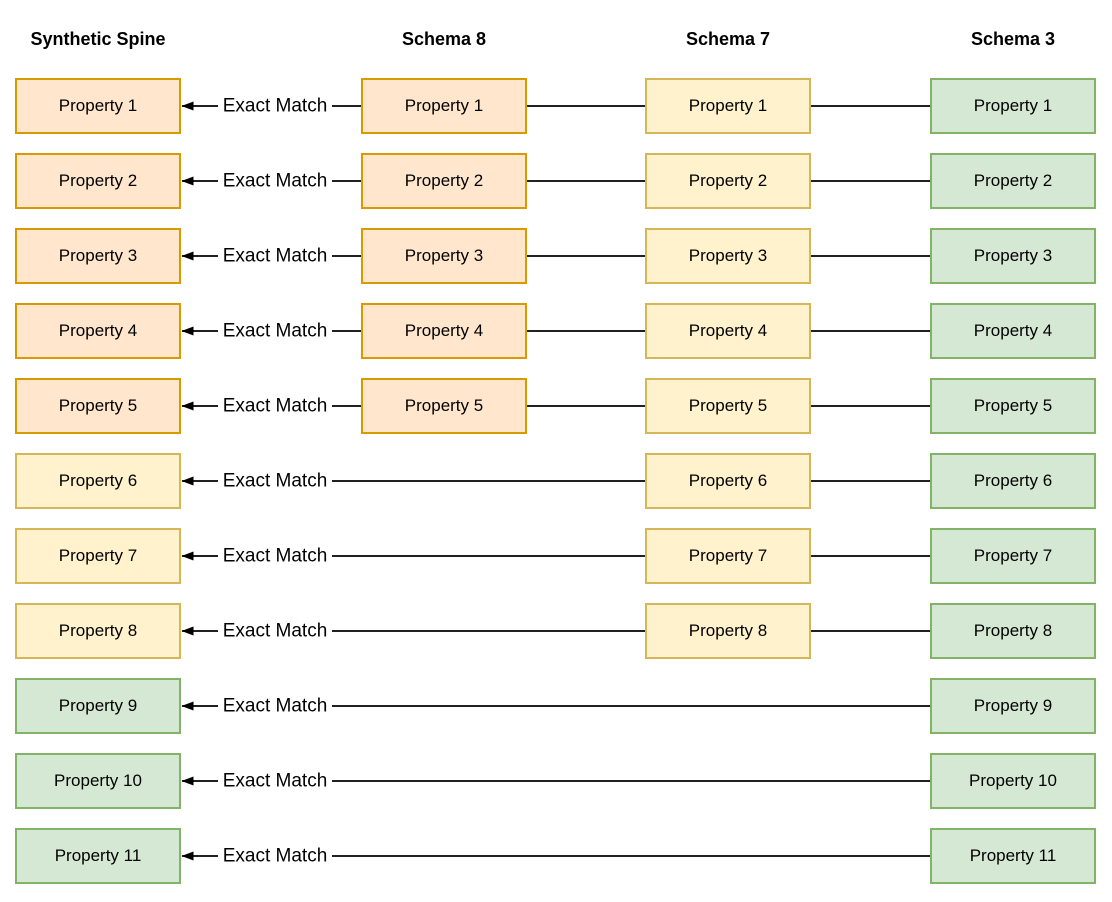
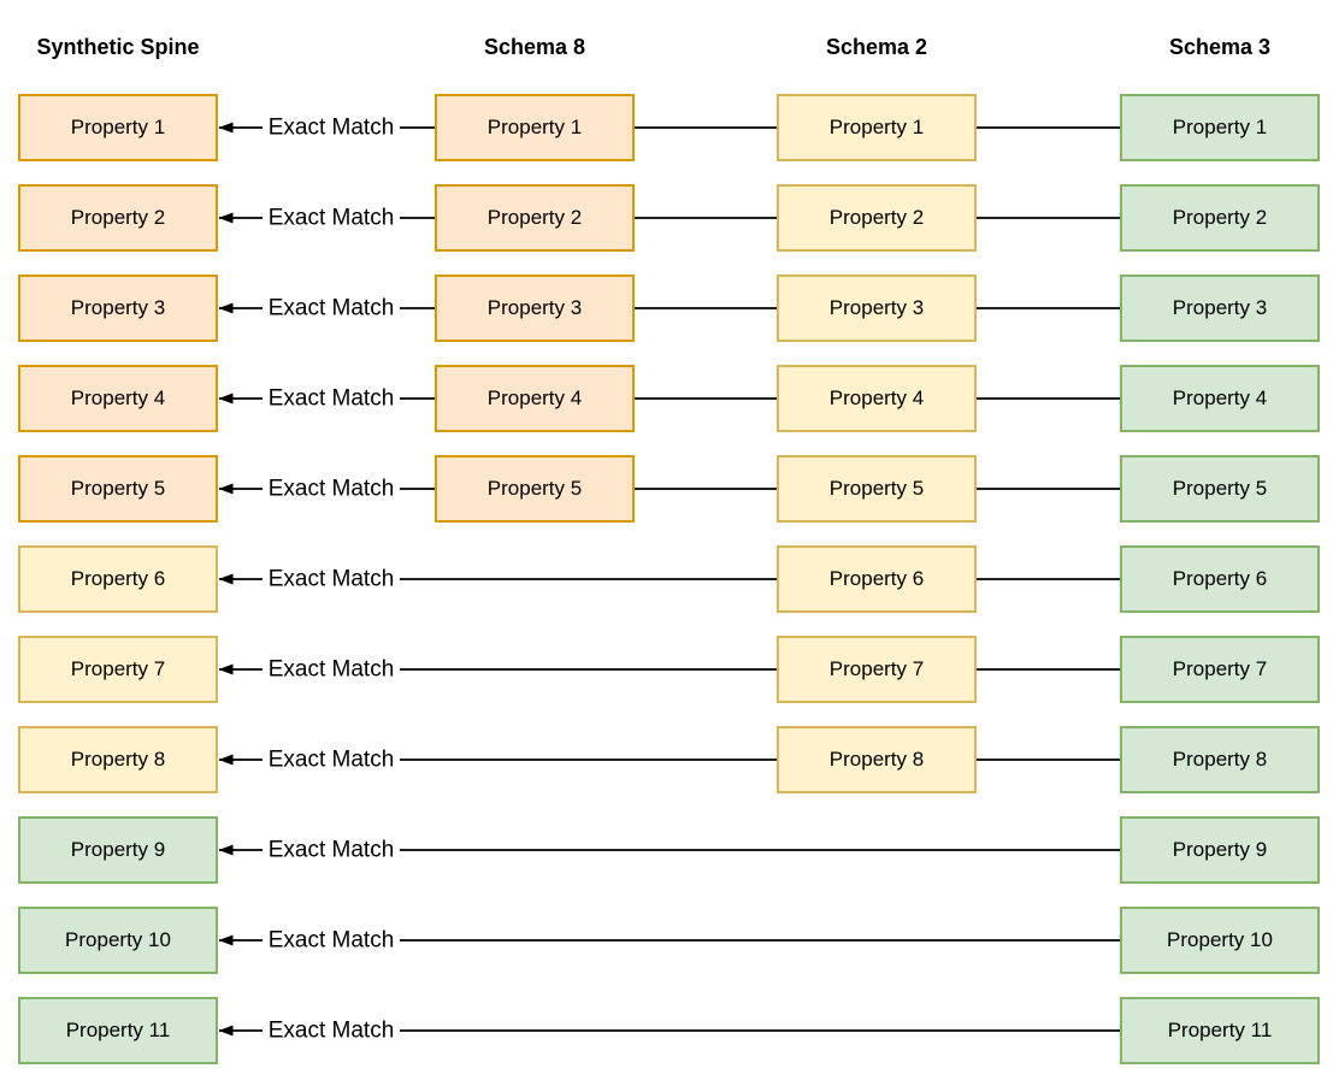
  Synthetic Spine
  Schema 8
- Schema 7
+ Schema 2
  Schema 3
  Property 1
  Property 1
  Property 1
  Property 1
  Property 2
  Property 2
  Property 2
  Property 2
  Property 3
  Property 3
  Property 3
  Property 3
  Property 4
  Property 4
  Property 4
  Property 4
  Property 5
  Property 5
  Property 5
  Property 5
  Property 6
  Property 6
  Property 6
  Property 7
  Property 7
  Property 7
  Property 8
  Property 8
  Property 8
  Property 9
  Property 9
  Property 10
  Property 10
  Property 11
  Property 11
  Exact Match
  Exact Match
  Exact Match
  Exact Match
  Exact Match
  Exact Match
  Exact Match
  Exact Match
  Exact Match
  Exact Match
  Exact Match
